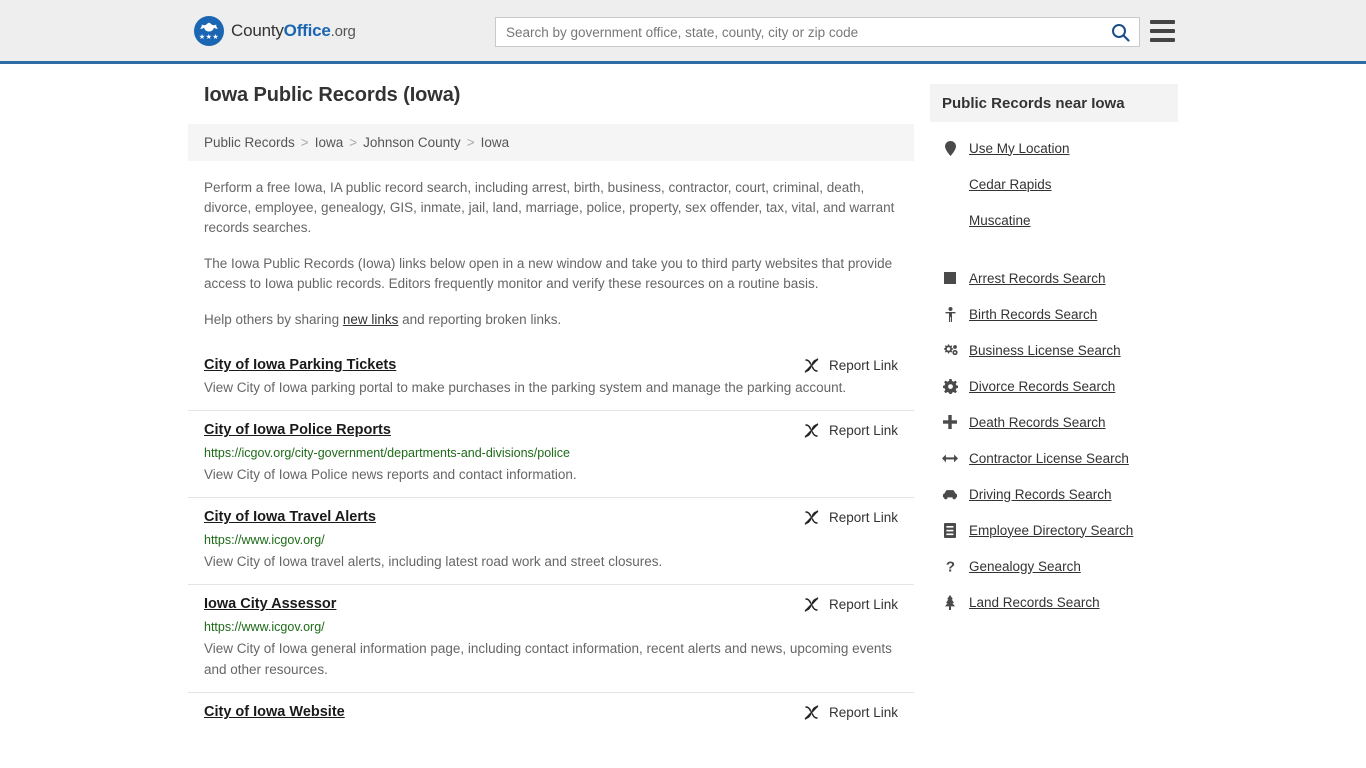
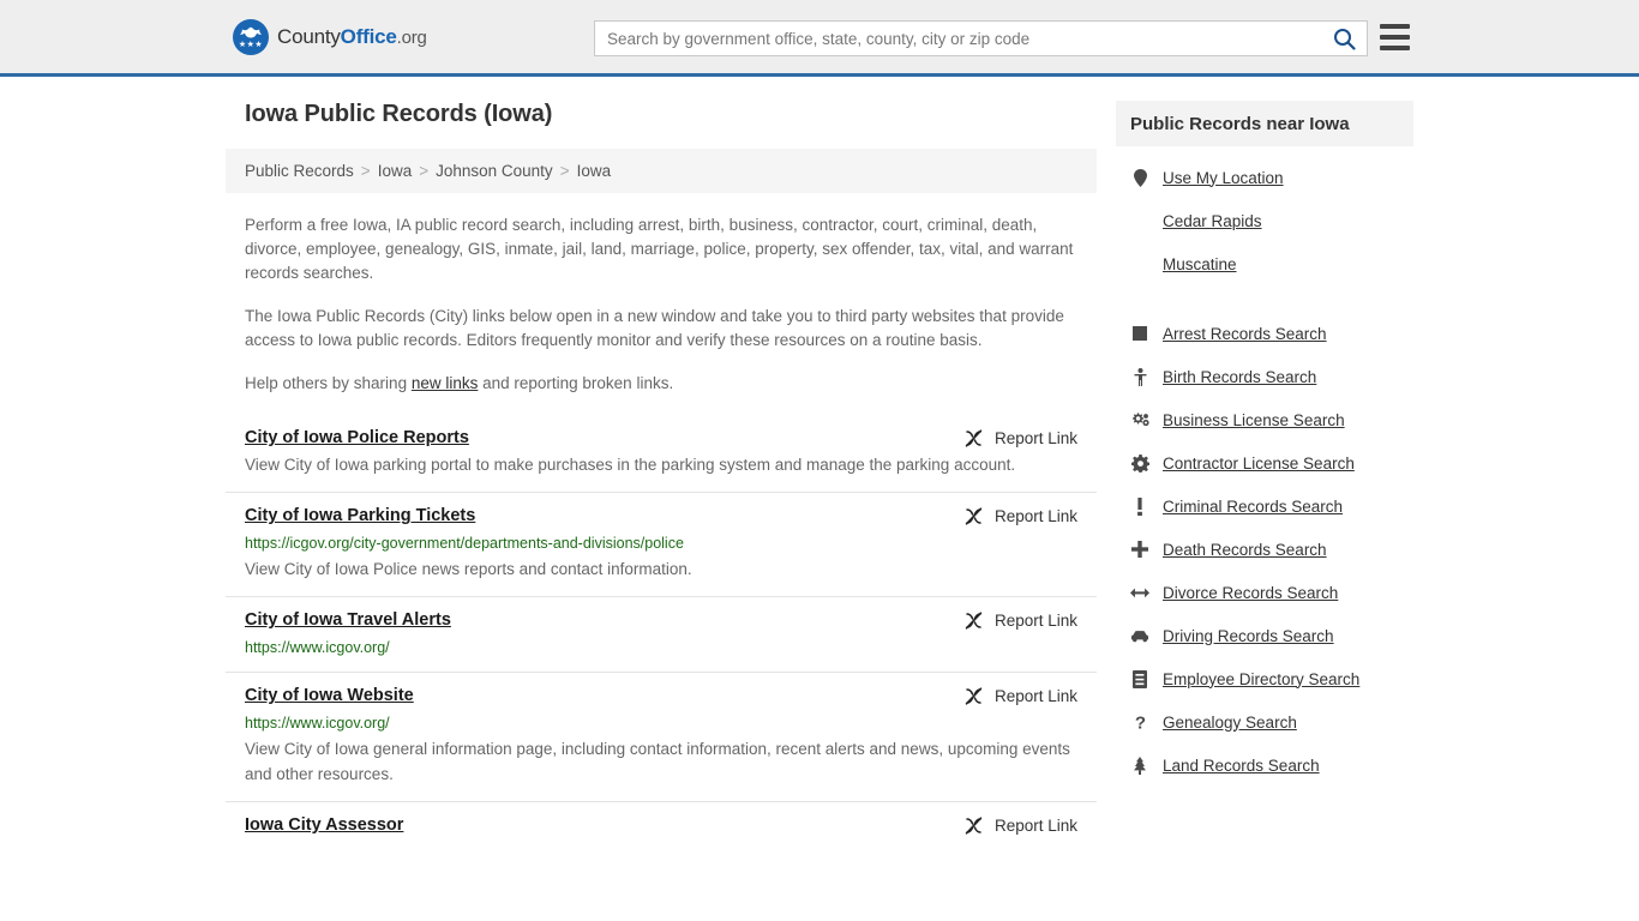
  CountyOffice.org
  Search by government office, state, county, city or zip code
  Iowa Public Records (Iowa)
  Public Records
  >
  Iowa
  >
  Johnson County
  >
  Iowa
  Perform a free Iowa, IA public record search, including arrest, birth, business, contractor, court, criminal, death, divorce, employee, genealogy, GIS, inmate, jail, land, marriage, police, property, sex offender, tax, vital, and warrant records searches.
- The Iowa Public Records (Iowa) links below open in a new window and take you to third party websites that provide access to Iowa public records. Editors frequently monitor and verify these resources on a routine basis.
+ The Iowa Public Records (City) links below open in a new window and take you to third party websites that provide access to Iowa public records. Editors frequently monitor and verify these resources on a routine basis.
  Help others by sharing new links and reporting broken links.
- City of Iowa Parking Tickets
+ City of Iowa Police Reports
  Report Link
  View City of Iowa parking portal to make purchases in the parking system and manage the parking account.
- City of Iowa Police Reports
+ City of Iowa Parking Tickets
  Report Link
  https://icgov.org/city-government/departments-and-divisions/police
  View City of Iowa Police news reports and contact information.
  City of Iowa Travel Alerts
  Report Link
  https://www.icgov.org/
- View City of Iowa travel alerts, including latest road work and street closures.
- Iowa City Assessor
+ City of Iowa Website
  Report Link
  https://www.icgov.org/
  View City of Iowa general information page, including contact information, recent alerts and news, upcoming events and other resources.
- City of Iowa Website
+ Iowa City Assessor
  Report Link
  Public Records near Iowa
  Use My Location
  Cedar Rapids
  Muscatine
  Arrest Records Search
  Birth Records Search
  Business License Search
- Divorce Records Search
+ Contractor License Search
+ Criminal Records Search
  Death Records Search
- Contractor License Search
+ Divorce Records Search
  Driving Records Search
  Employee Directory Search
  ?
  Genealogy Search
  Land Records Search
